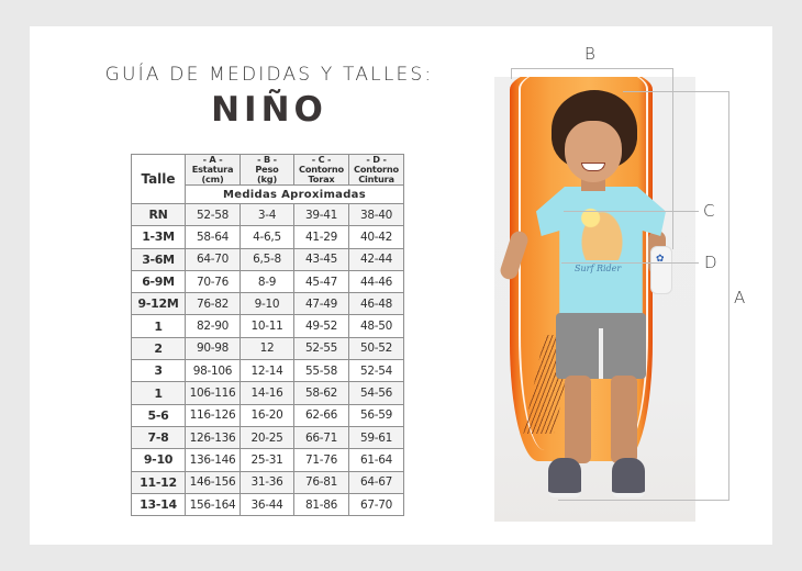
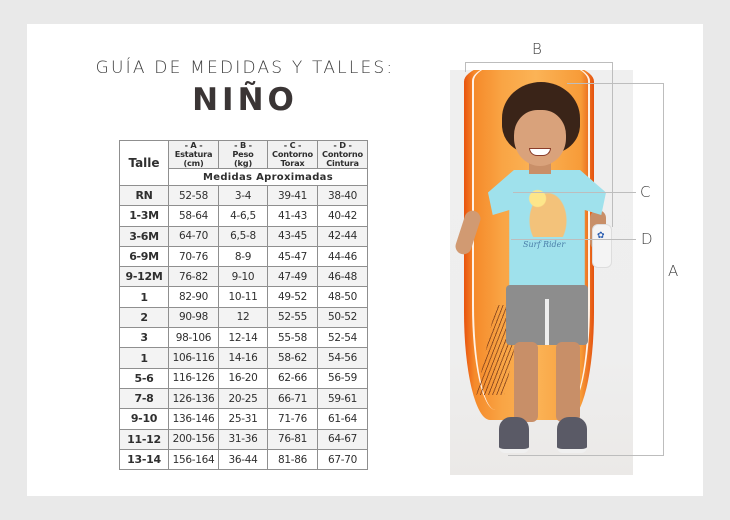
  GUÍA DE MEDIDAS Y TALLES:
  NIÑO
  Talle	- A - Estatura (cm)	- B - Peso (kg)	- C - Contorno Torax	- D - Contorno Cintura
  Medidas Aproximadas
  RN	52-58	3-4	39-41	38-40
- 1-3M	58-64	4-6,5	41-29	40-42
+ 1-3M	58-64	4-6,5	41-43	40-42
  3-6M	64-70	6,5-8	43-45	42-44
  6-9M	70-76	8-9	45-47	44-46
  9-12M	76-82	9-10	47-49	46-48
  1	82-90	10-11	49-52	48-50
  2	90-98	12	52-55	50-52
  3	98-106	12-14	55-58	52-54
  1	106-116	14-16	58-62	54-56
  5-6	116-126	16-20	62-66	56-59
  7-8	126-136	20-25	66-71	59-61
  9-10	136-146	25-31	71-76	61-64
- 11-12	146-156	31-36	76-81	64-67
+ 11-12	200-156	31-36	76-81	64-67
  13-14	156-164	36-44	81-86	67-70
  Surf Rider
  B
  A
  C
  D
